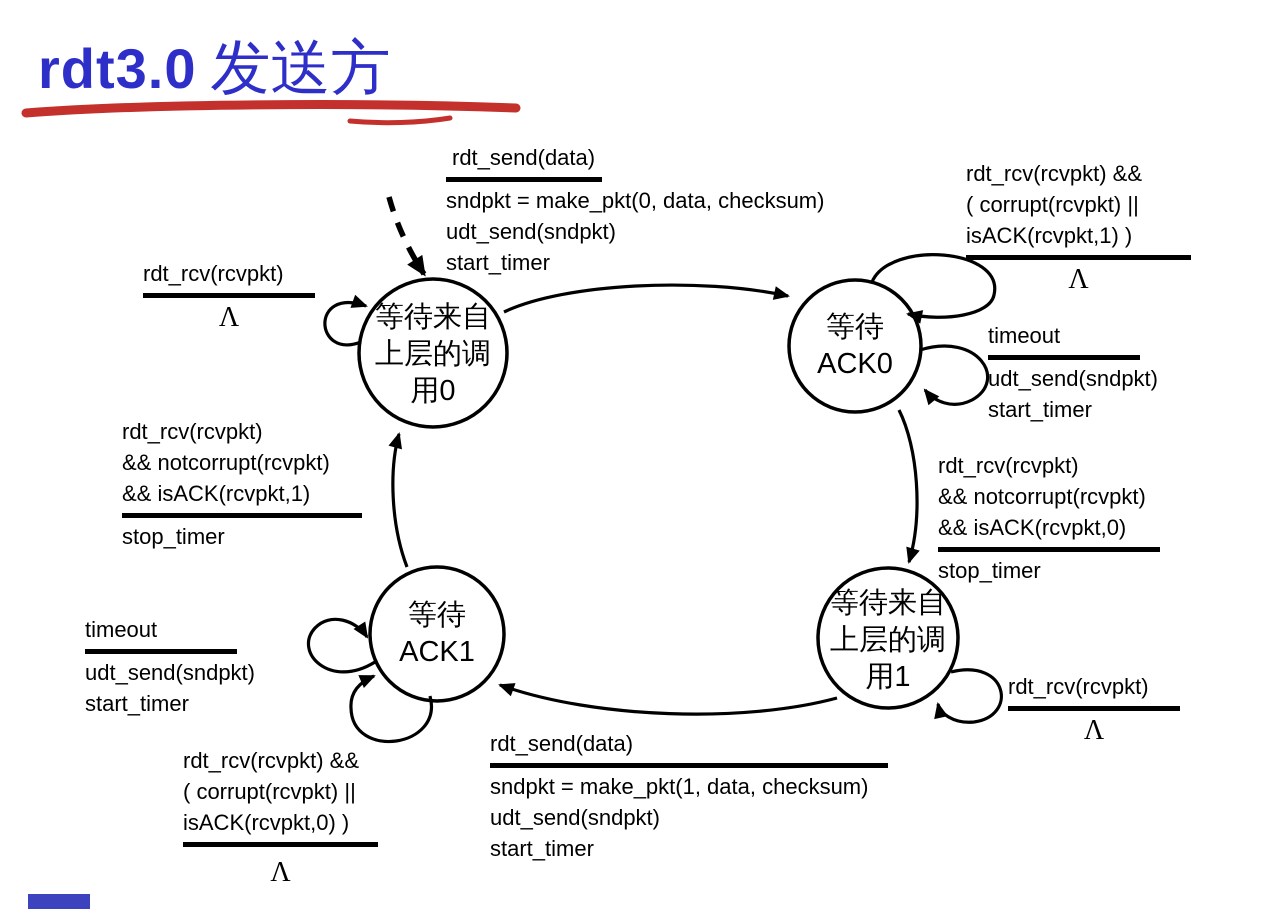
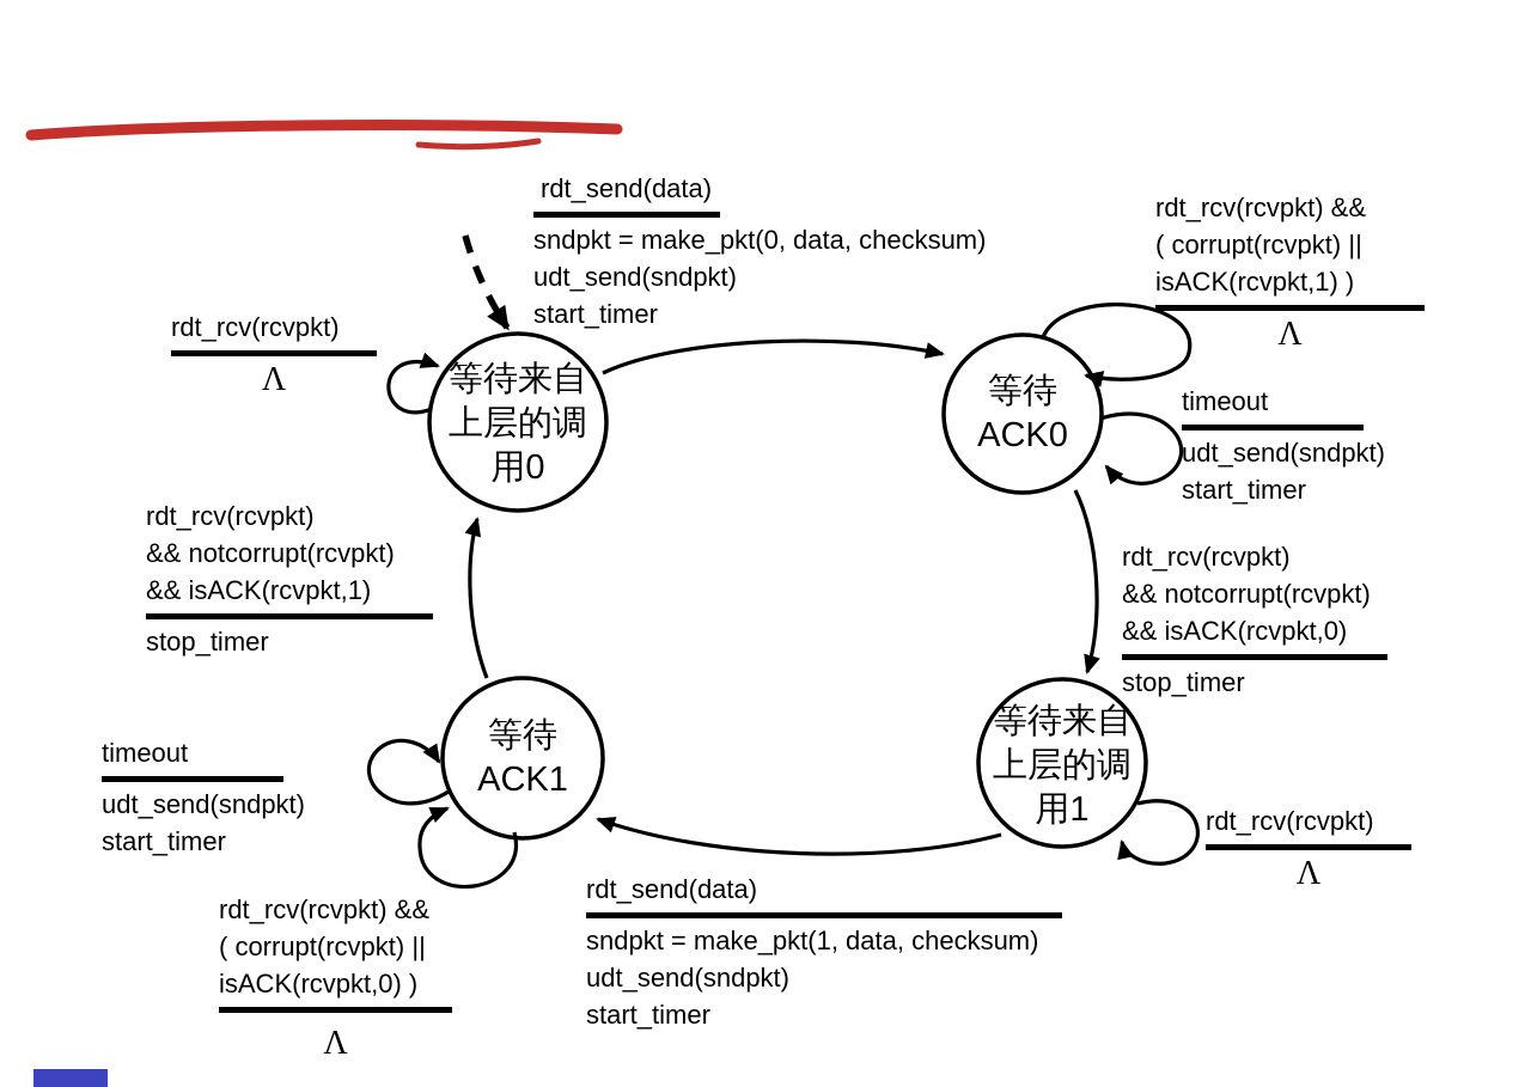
- rdt3.0 发送方
  等待来自
  上层的调
  用0
  等待
  ACK0
  等待来自
  上层的调
  用1
  等待
  ACK1
  rdt_send(data)
  sndpkt = make_pkt(0, data, checksum)
  udt_send(sndpkt)
  start_timer
  rdt_rcv(rcvpkt) &&
  ( corrupt(rcvpkt) ||
  isACK(rcvpkt,1) )
  Λ
  rdt_rcv(rcvpkt)
  Λ
  timeout
  udt_send(sndpkt)
  start_timer
  rdt_rcv(rcvpkt)
  && notcorrupt(rcvpkt)
  && isACK(rcvpkt,0)
  stop_timer
  rdt_rcv(rcvpkt)
  && notcorrupt(rcvpkt)
  && isACK(rcvpkt,1)
  stop_timer
  timeout
  udt_send(sndpkt)
  start_timer
  rdt_rcv(rcvpkt) &&
  ( corrupt(rcvpkt) ||
  isACK(rcvpkt,0) )
  Λ
  rdt_send(data)
  sndpkt = make_pkt(1, data, checksum)
  udt_send(sndpkt)
  start_timer
  rdt_rcv(rcvpkt)
  Λ
